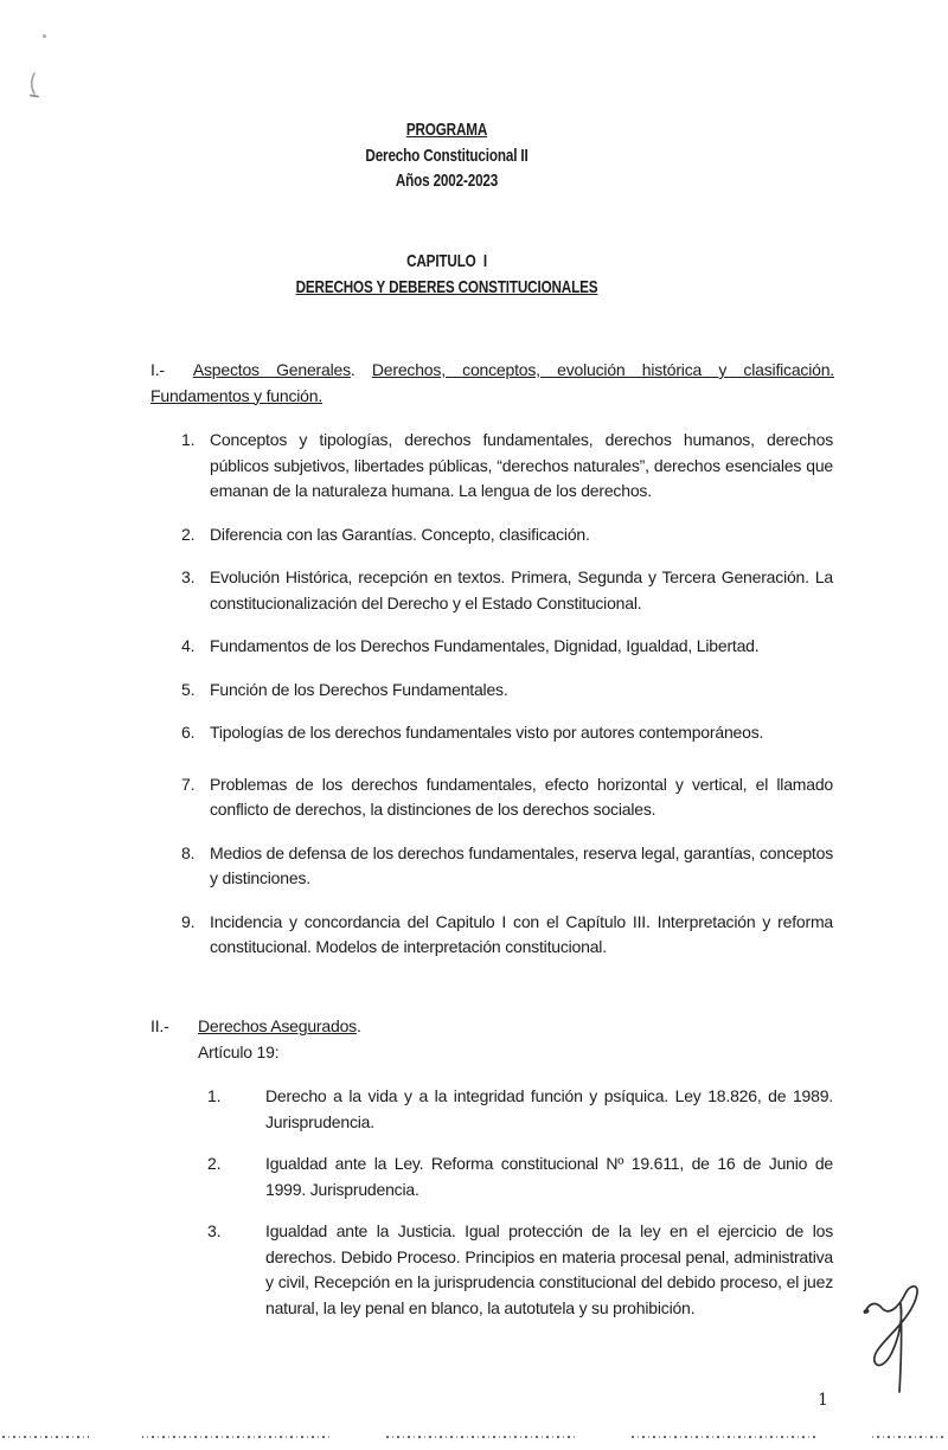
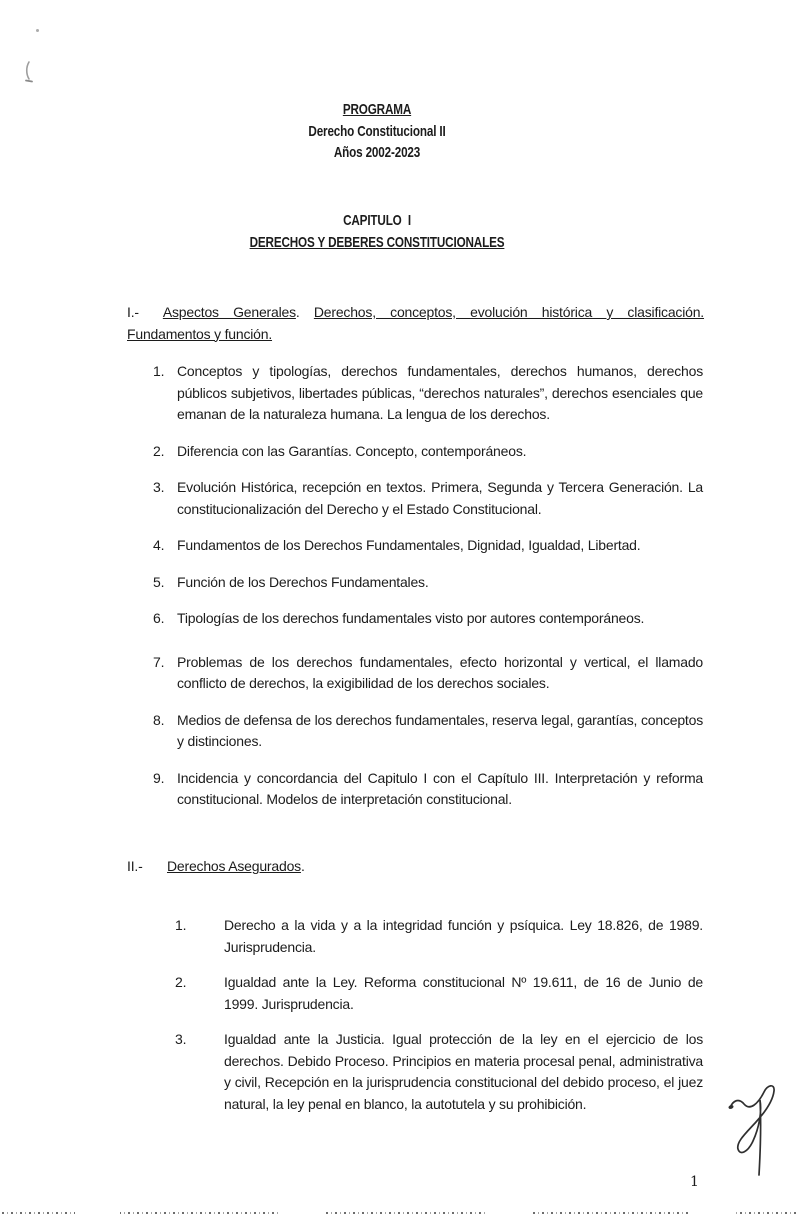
  PROGRAMA
  Derecho Constitucional II
  Años 2002-2023
  CAPITULO I
  DERECHOS Y DEBERES CONSTITUCIONALES
  I.- Aspectos Generales. Derechos, conceptos, evolución histórica y clasificación. Fundamentos y función.
  1.
  Conceptos y tipologías, derechos fundamentales, derechos humanos, derechos públicos subjetivos, libertades públicas, “derechos naturales”, derechos esenciales que emanan de la naturaleza humana. La lengua de los derechos.
  2.
- Diferencia con las Garantías. Concepto, clasificación.
+ Diferencia con las Garantías. Concepto, contemporáneos.
  3.
  Evolución Histórica, recepción en textos. Primera, Segunda y Tercera Generación. La constitucionalización del Derecho y el Estado Constitucional.
  4.
  Fundamentos de los Derechos Fundamentales, Dignidad, Igualdad, Libertad.
  5.
  Función de los Derechos Fundamentales.
  6.
  Tipologías de los derechos fundamentales visto por autores contemporáneos.
  7.
- Problemas de los derechos fundamentales, efecto horizontal y vertical, el llamado conflicto de derechos, la distinciones de los derechos sociales.
+ Problemas de los derechos fundamentales, efecto horizontal y vertical, el llamado conflicto de derechos, la exigibilidad de los derechos sociales.
  8.
  Medios de defensa de los derechos fundamentales, reserva legal, garantías, conceptos y distinciones.
  9.
  Incidencia y concordancia del Capitulo I con el Capítulo III. Interpretación y reforma constitucional. Modelos de interpretación constitucional.
  II.-
  Derechos Asegurados.
- Artículo 19:
  1.
  Derecho a la vida y a la integridad función y psíquica. Ley 18.826, de 1989. Jurisprudencia.
  2.
  Igualdad ante la Ley. Reforma constitucional Nº 19.611, de 16 de Junio de 1999. Jurisprudencia.
  3.
  Igualdad ante la Justicia. Igual protección de la ley en el ejercicio de los derechos. Debido Proceso. Principios en materia procesal penal, administrativa y civil, Recepción en la jurisprudencia constitucional del debido proceso, el juez natural, la ley penal en blanco, la autotutela y su prohibición.
  1
